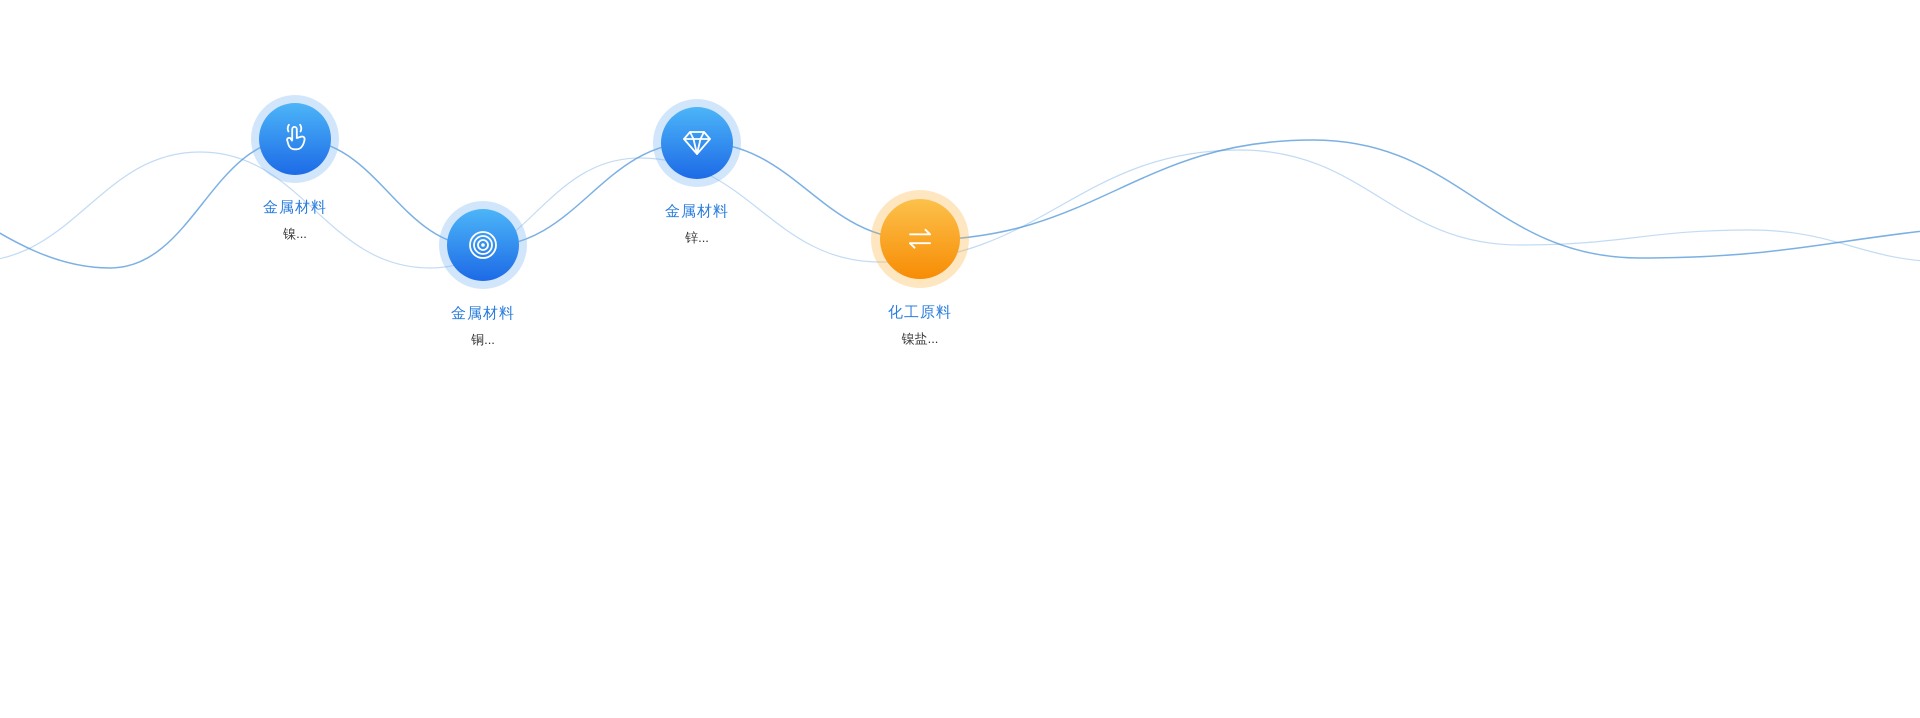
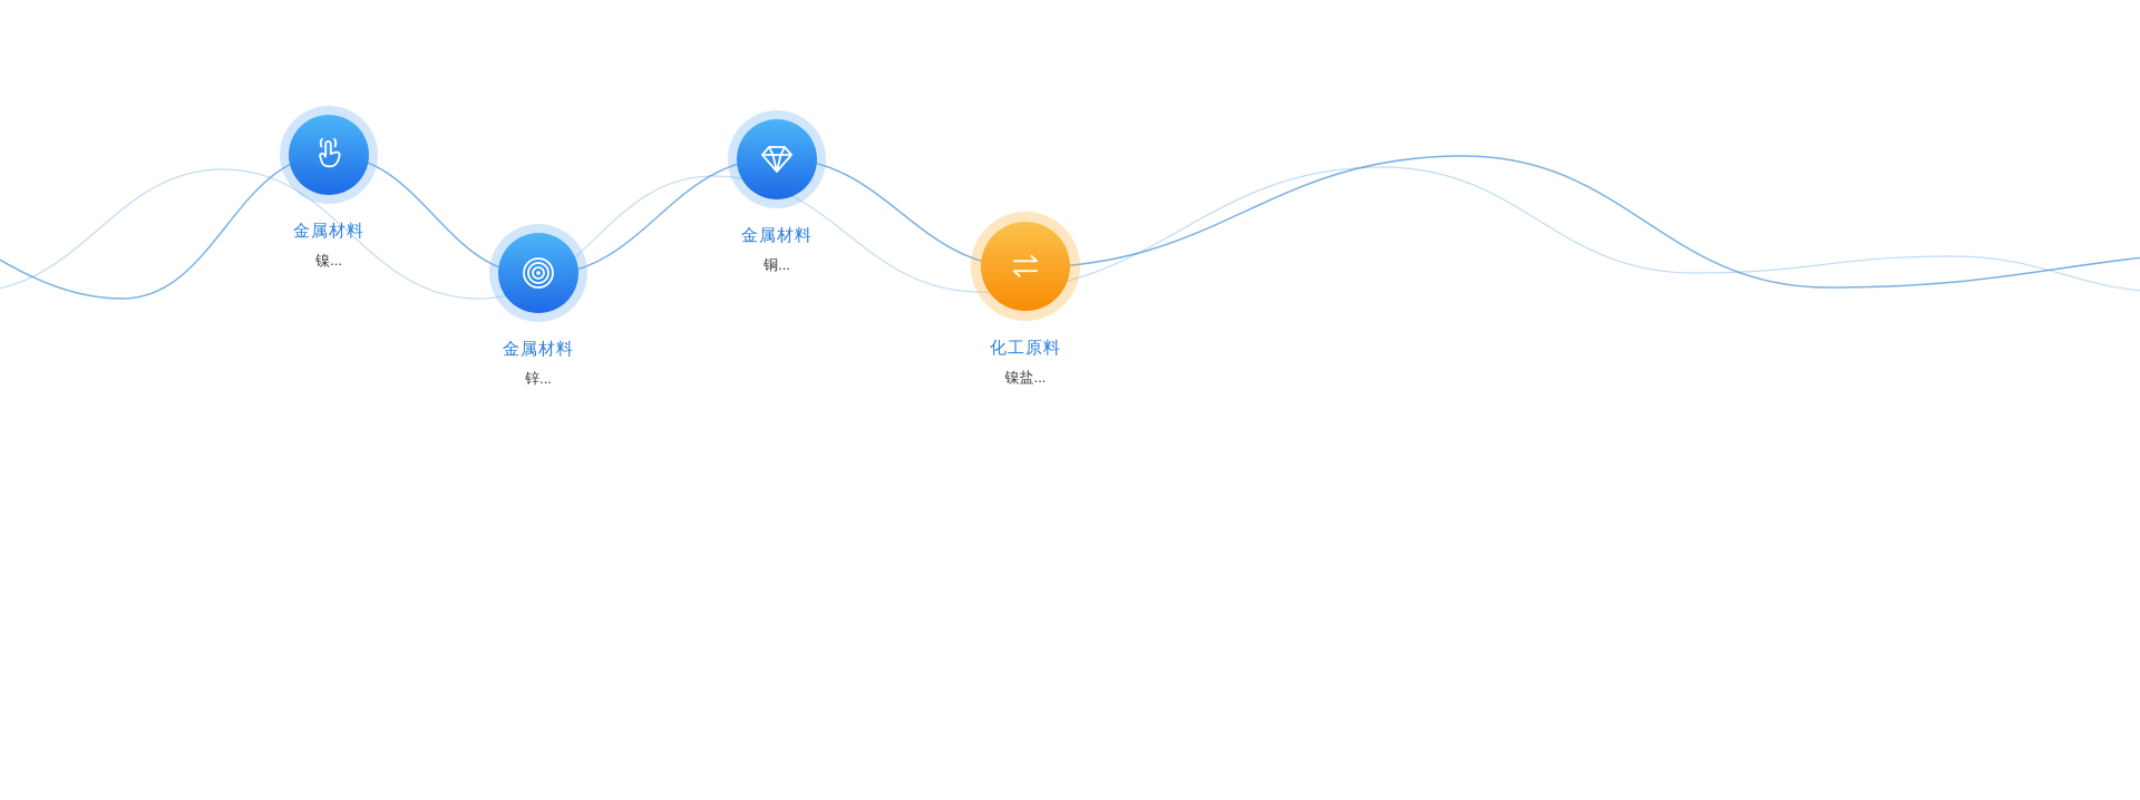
  金属材料
  镍...
  金属材料
- 铜...
+ 锌...
  金属材料
- 锌...
+ 铜...
  化工原料
  镍盐...
